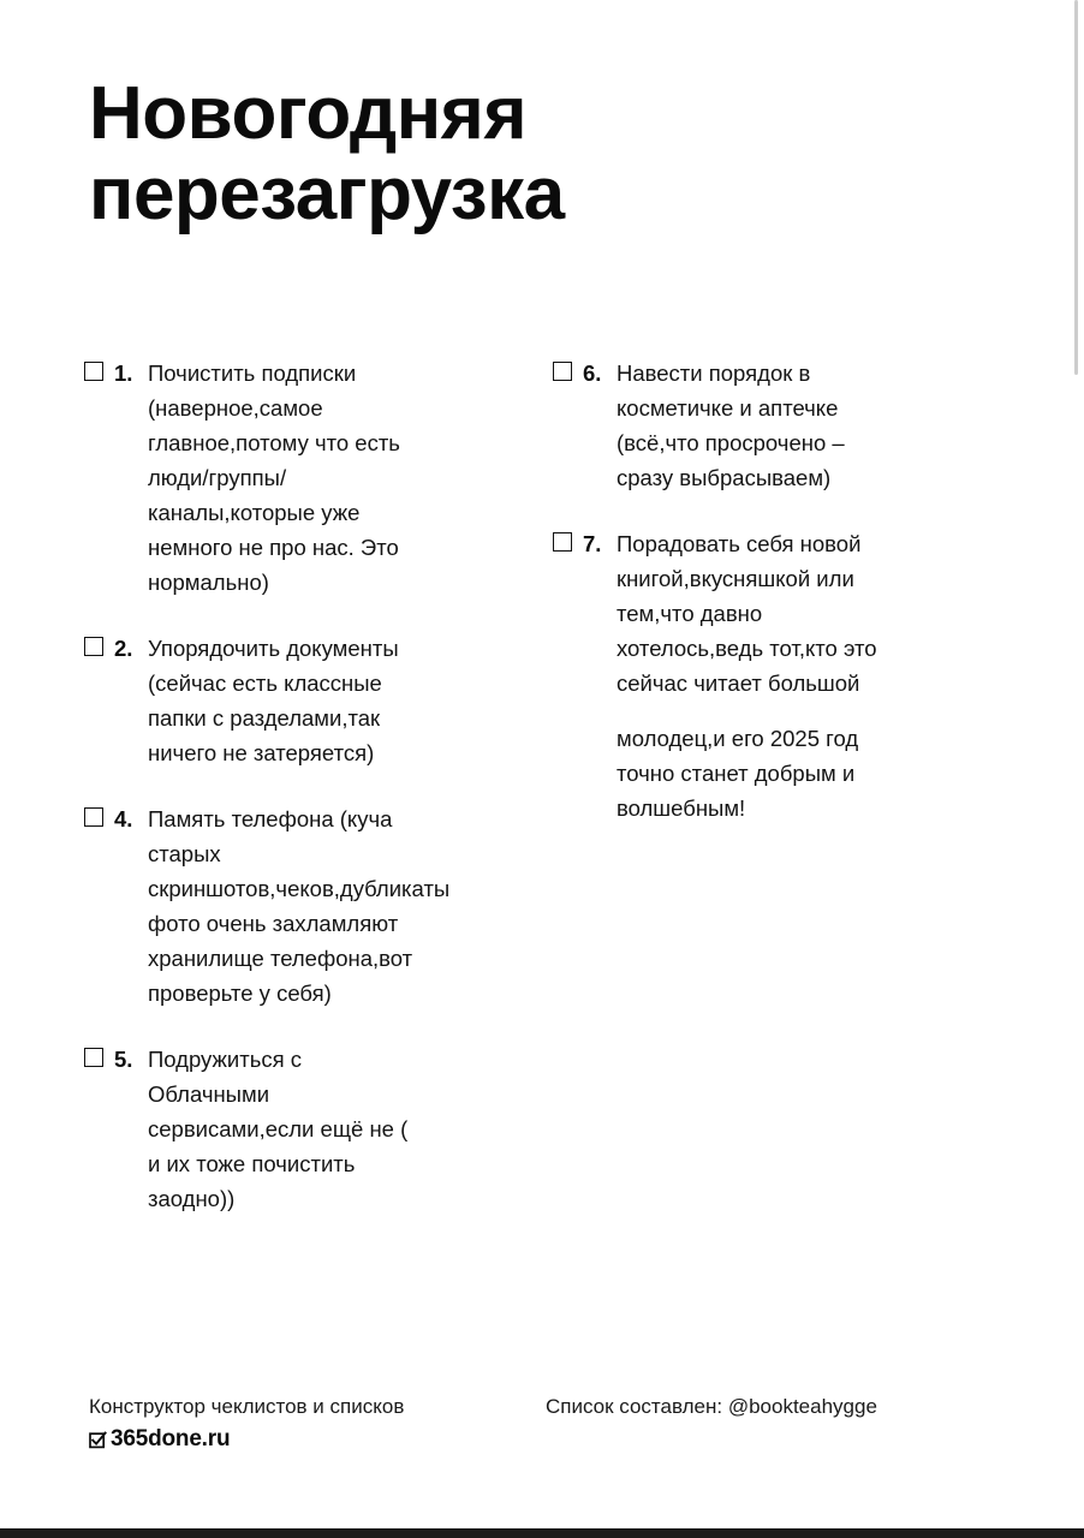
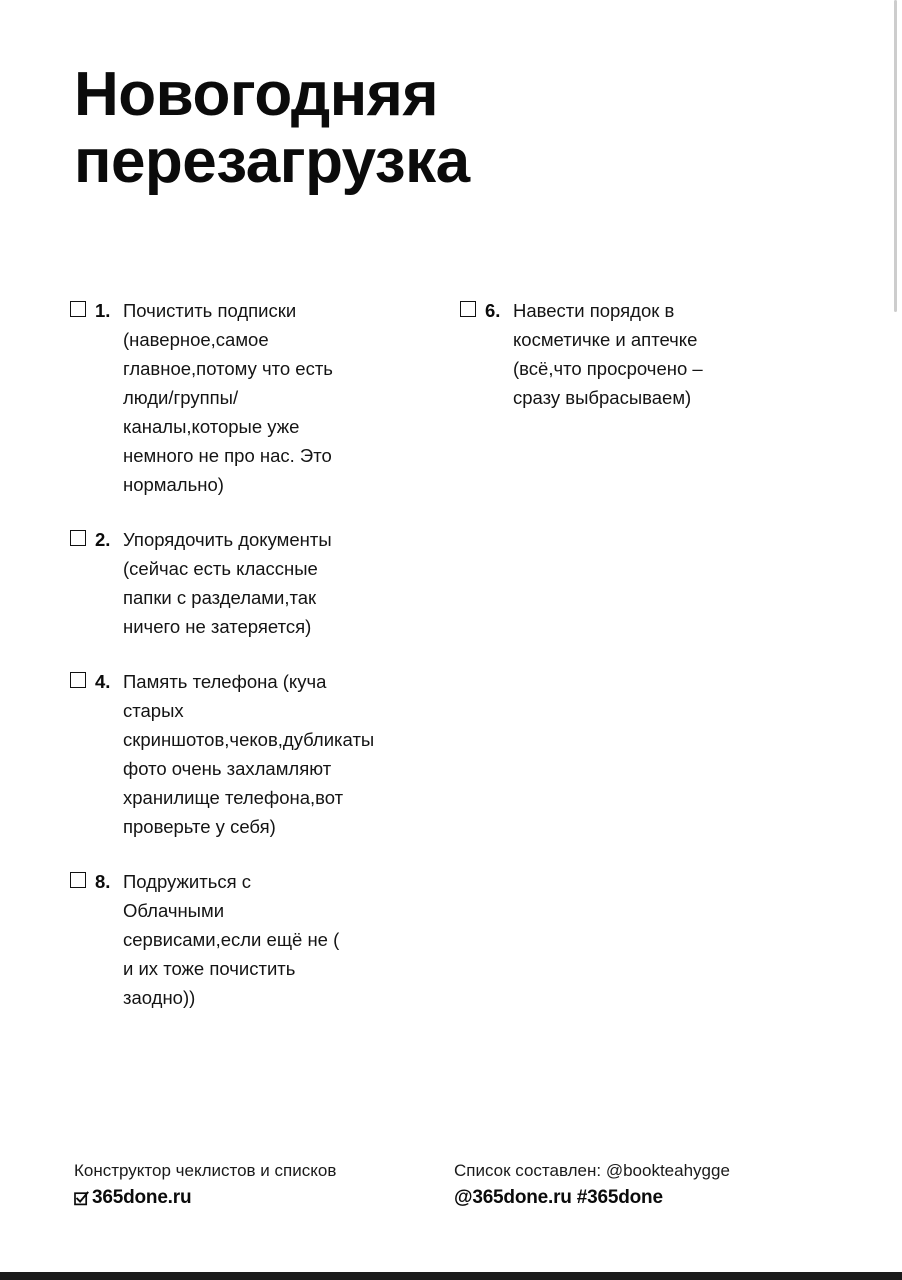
  Новогодняя
  перезагрузка
  1.
  Почистить подписки
  (наверное,самое
  главное,потому что есть
  люди/группы/
  каналы,которые уже
  немного не про нас. Это
  нормально)
  2.
  Упорядочить документы
  (сейчас есть классные
  папки с разделами,так
  ничего не затеряется)
  4.
  Память телефона (куча
  старых
  скриншотов,чеков,дубликаты
  фото очень захламляют
  хранилище телефона,вот
  проверьте у себя)
- 5.
+ 8.
  Подружиться с
  Облачными
  сервисами,если ещё не (
  и их тоже почистить
  заодно))
  6.
  Навести порядок в
  косметичке и аптечке
  (всё,что просрочено –
  сразу выбрасываем)
- 7.
- Порадовать себя новой
- книгой,вкусняшкой или
- тем,что давно
- хотелось,ведь тот,кто это
- сейчас читает большой
- молодец,и его 2025 год
- точно станет добрым и
- волшебным!
  Конструктор чеклистов и списков
  365done.ru
  Список составлен: @bookteahygge
+ @365done.ru #365done
